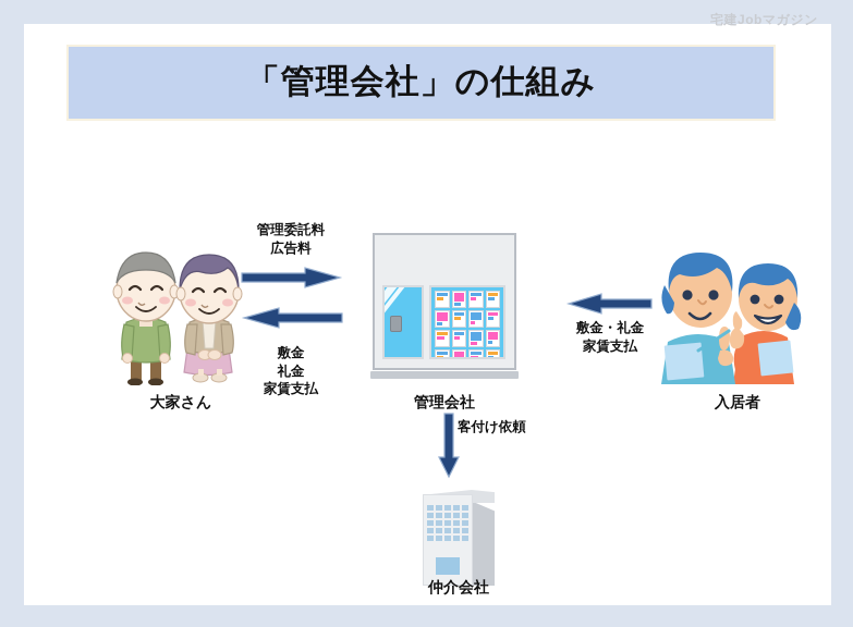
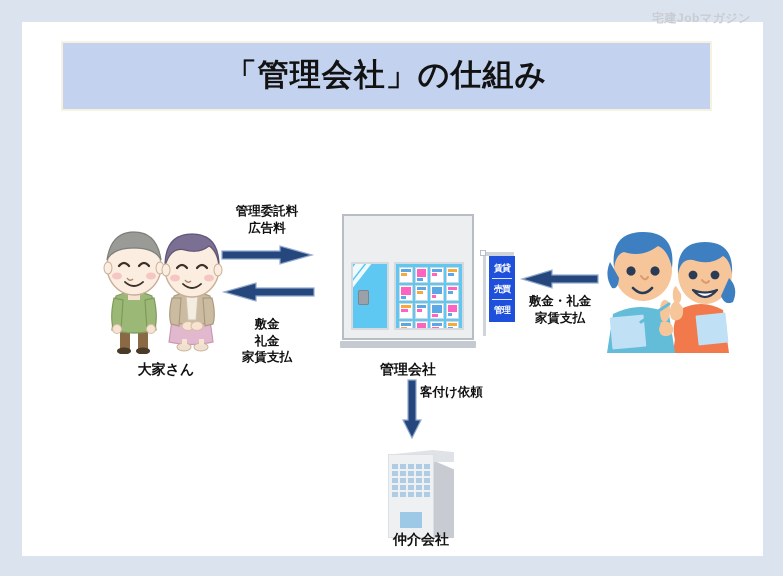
  宅建Jobマガジン
  「管理会社」の仕組み
  大家さん
  管理委託料
  広告料
  敷金
  礼金
  家賃支払
  管理会社
+ 賃貸
+ 売買
+ 管理
  敷金・礼金
  家賃支払
- 入居者
  客付け依頼
  仲介会社
